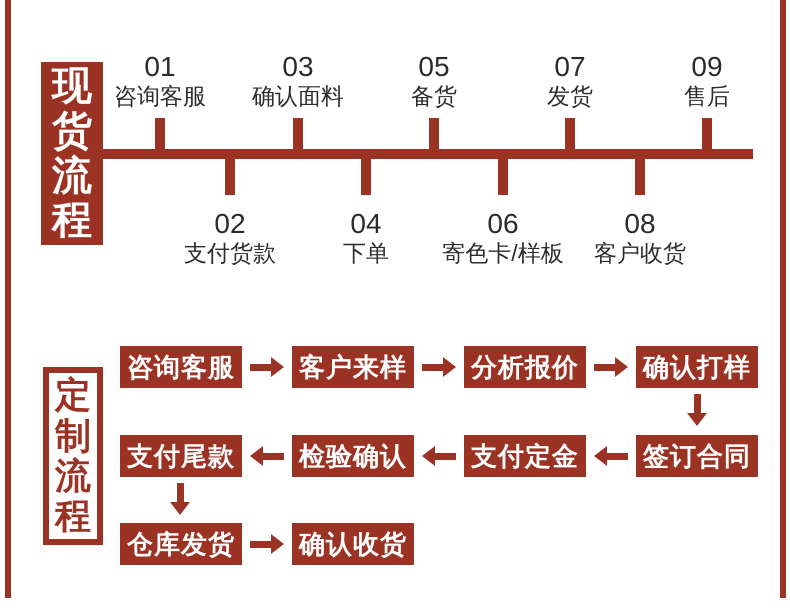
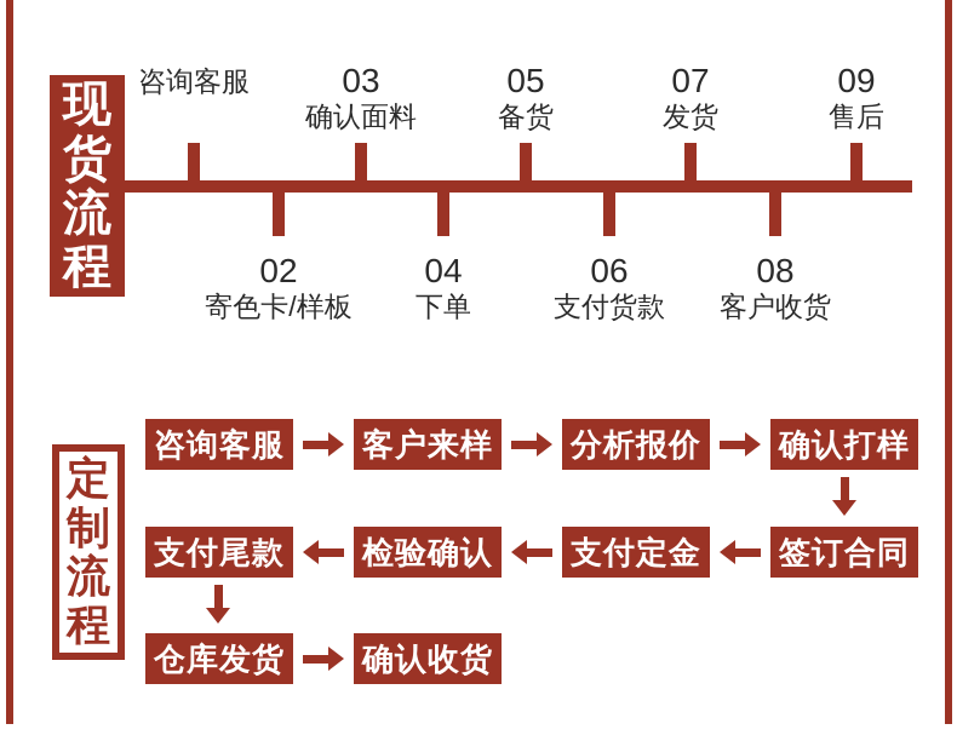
  现货流程
- 01
  咨询客服
  03
  确认面料
  05
  备货
  07
  发货
  09
  售后
  02
- 支付货款
+ 寄色卡/样板
  04
  下单
  06
- 寄色卡/样板
+ 支付货款
  08
  客户收货
  定制流程
  咨询客服
  客户来样
  分析报价
  确认打样
  支付尾款
  检验确认
  支付定金
  签订合同
  仓库发货
  确认收货
